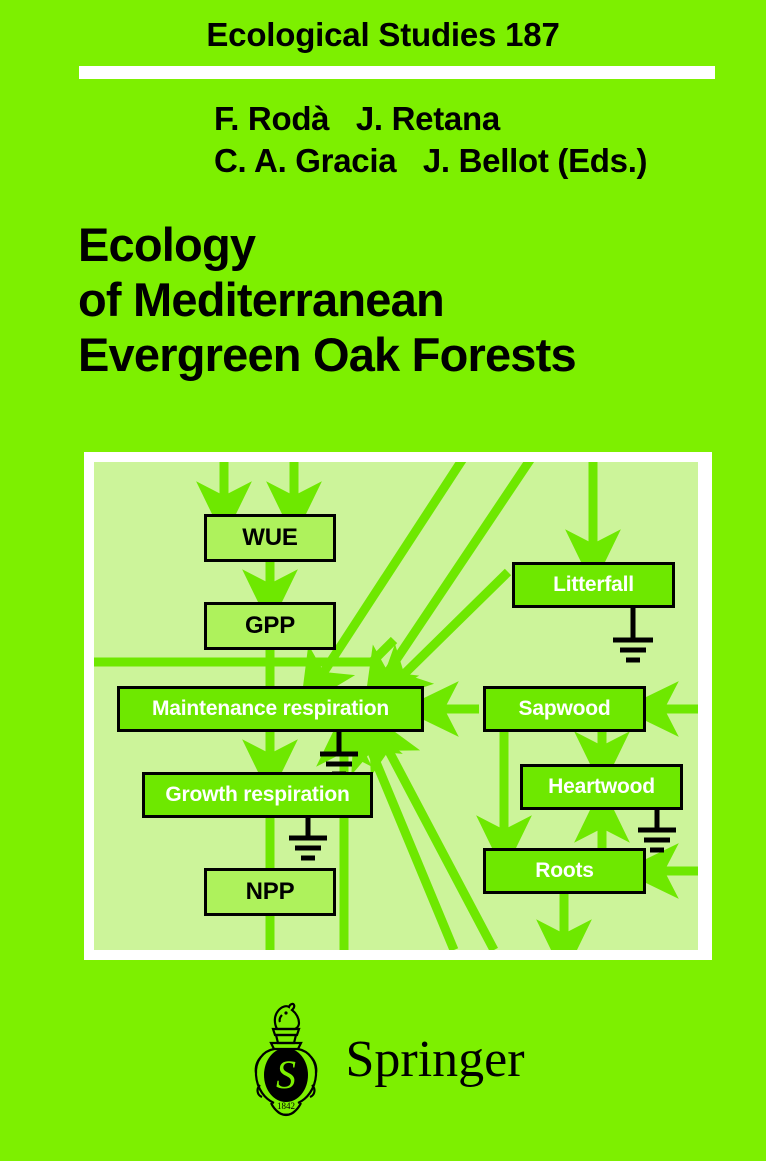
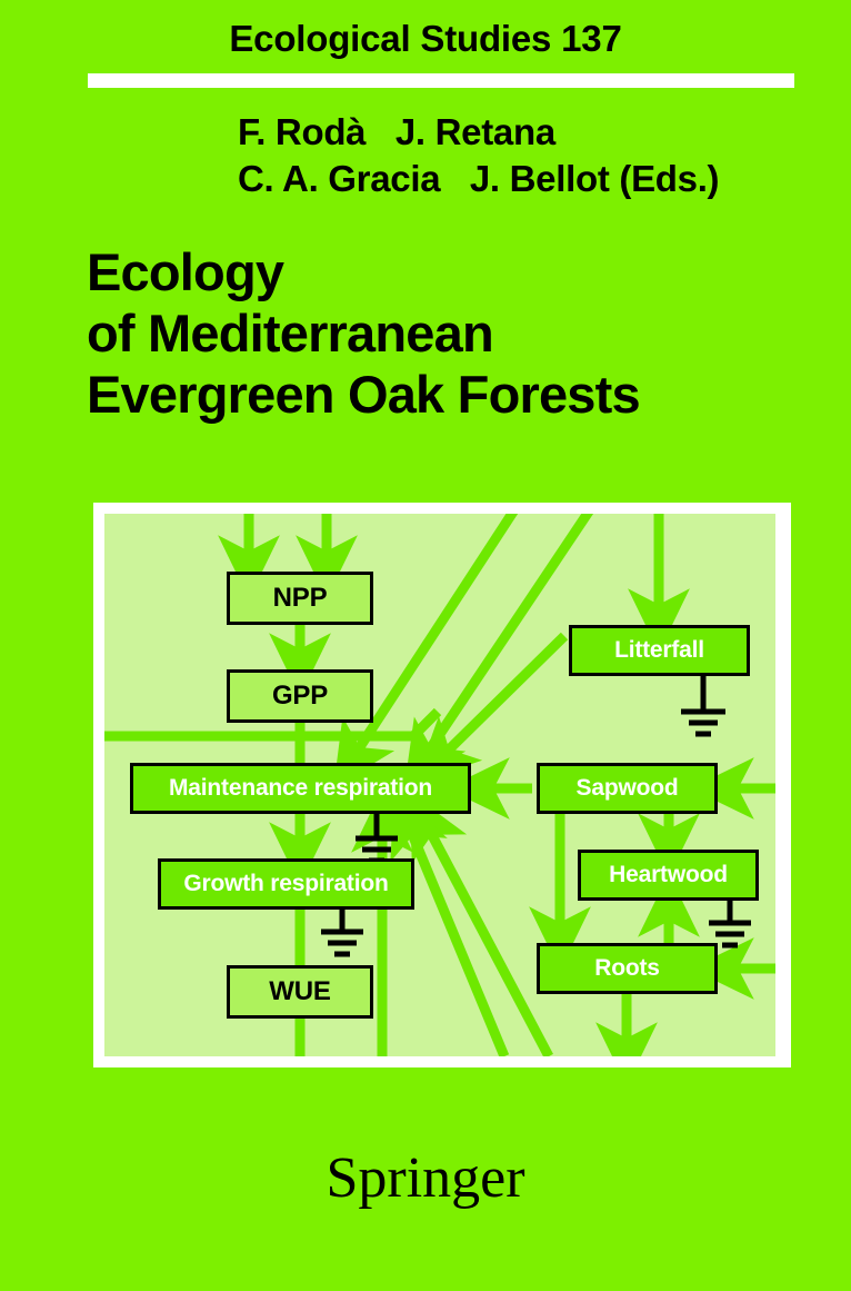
- Ecological Studies 187
+ Ecological Studies 137
  F. Rodà J. Retana
  C. A. Gracia J. Bellot (Eds.)
  Ecology
  of Mediterranean
  Evergreen Oak Forests
- WUE
+ NPP
  GPP
  Maintenance respiration
  Growth respiration
- NPP
+ WUE
  Litterfall
  Sapwood
  Heartwood
  Roots
- S
- 1842
  Springer
